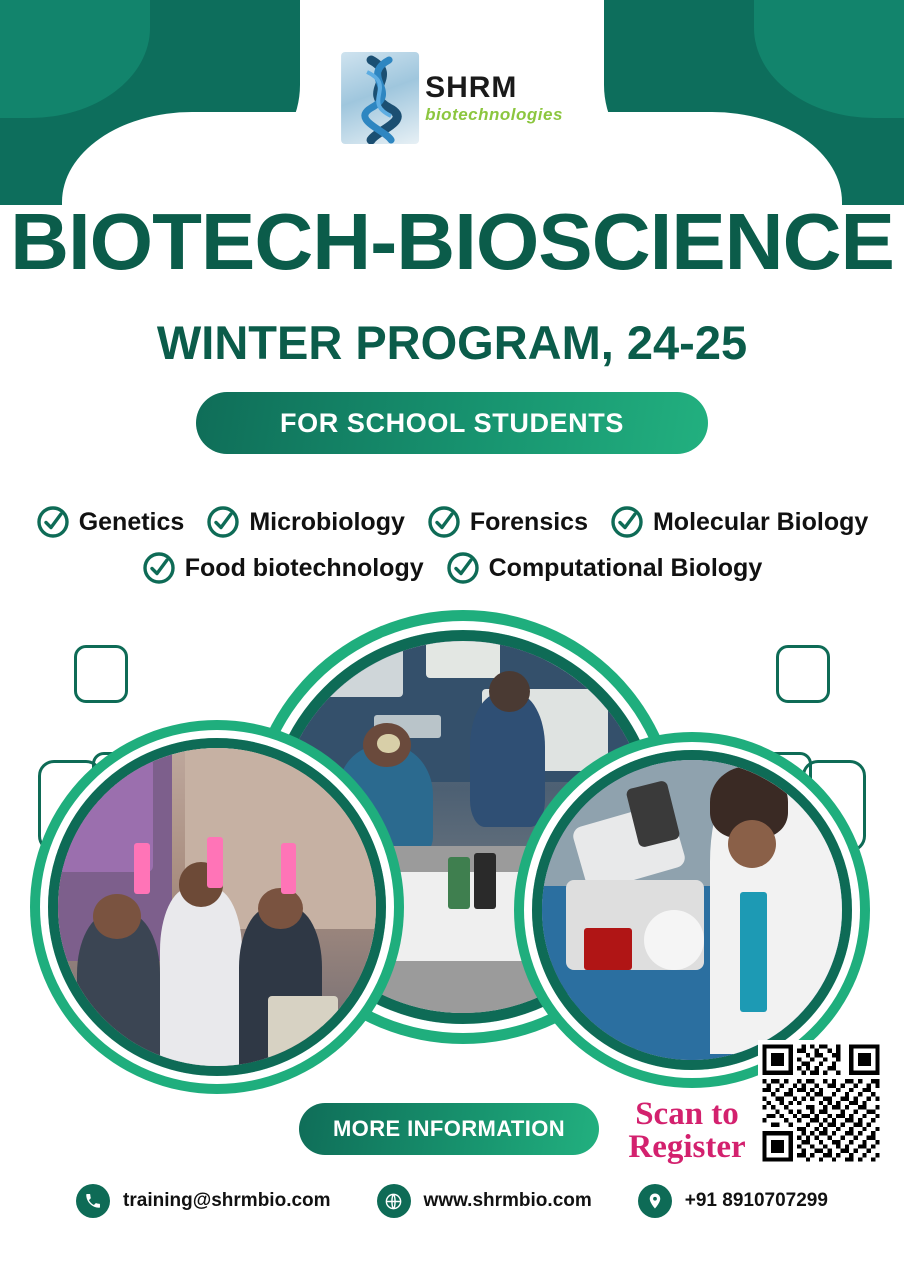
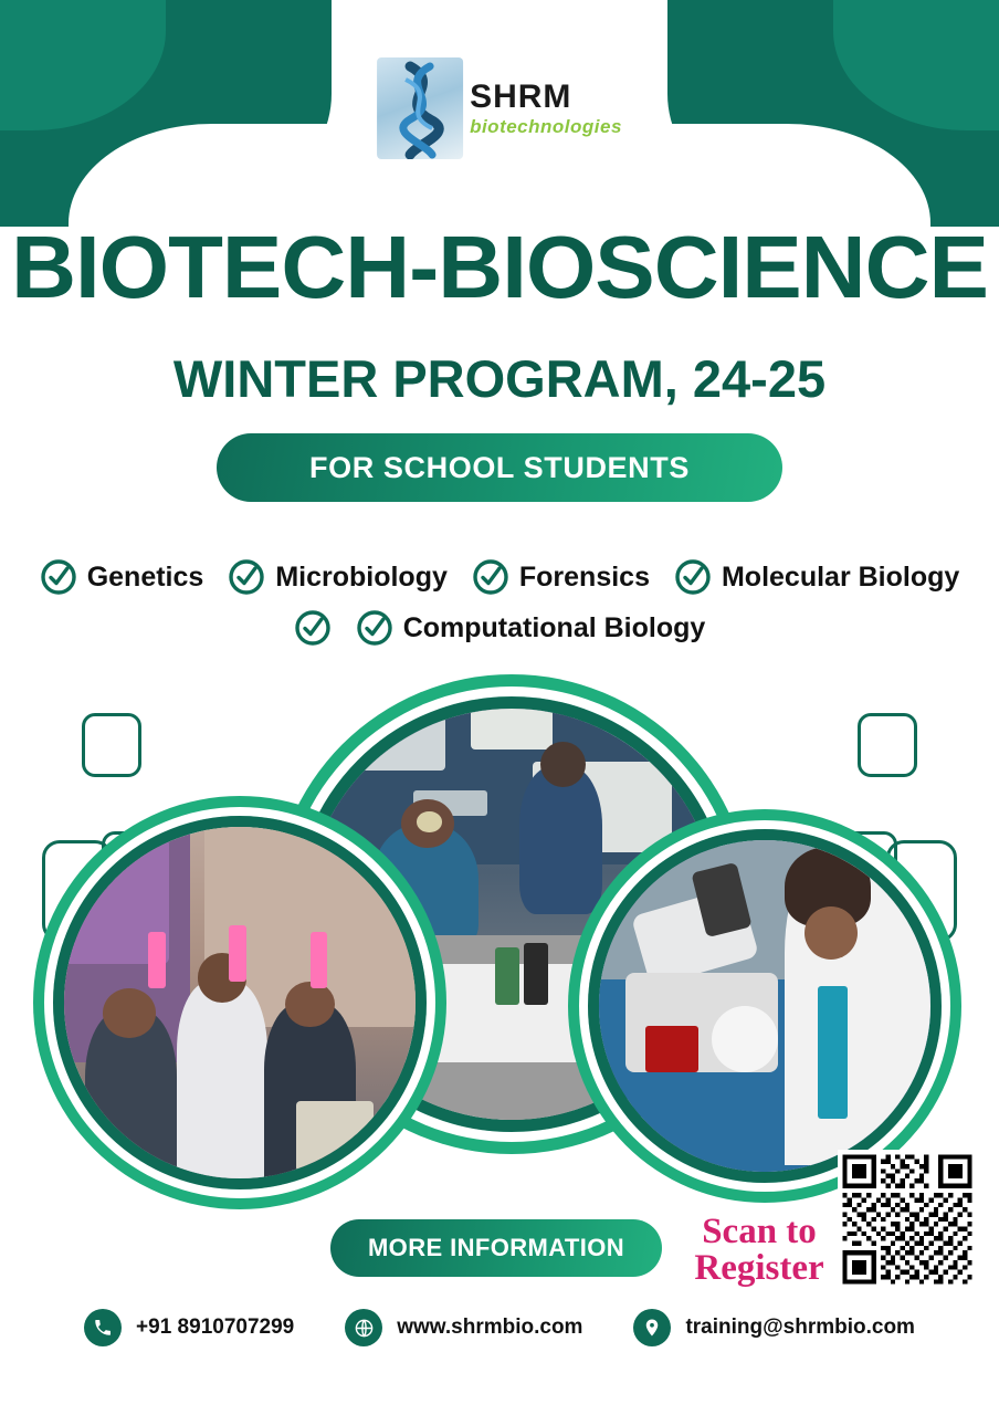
  SHRM
  biotechnologies
  BIOTECH-BIOSCIENCE
  WINTER PROGRAM, 24-25
  FOR SCHOOL STUDENTS
  Genetics
  Microbiology
  Forensics
  Molecular Biology
- Food biotechnology
  Computational Biology
  MORE INFORMATION
  Scan to
  Register
- training@shrmbio.com
+ +91 8910707299
  www.shrmbio.com
- +91 8910707299
+ training@shrmbio.com
